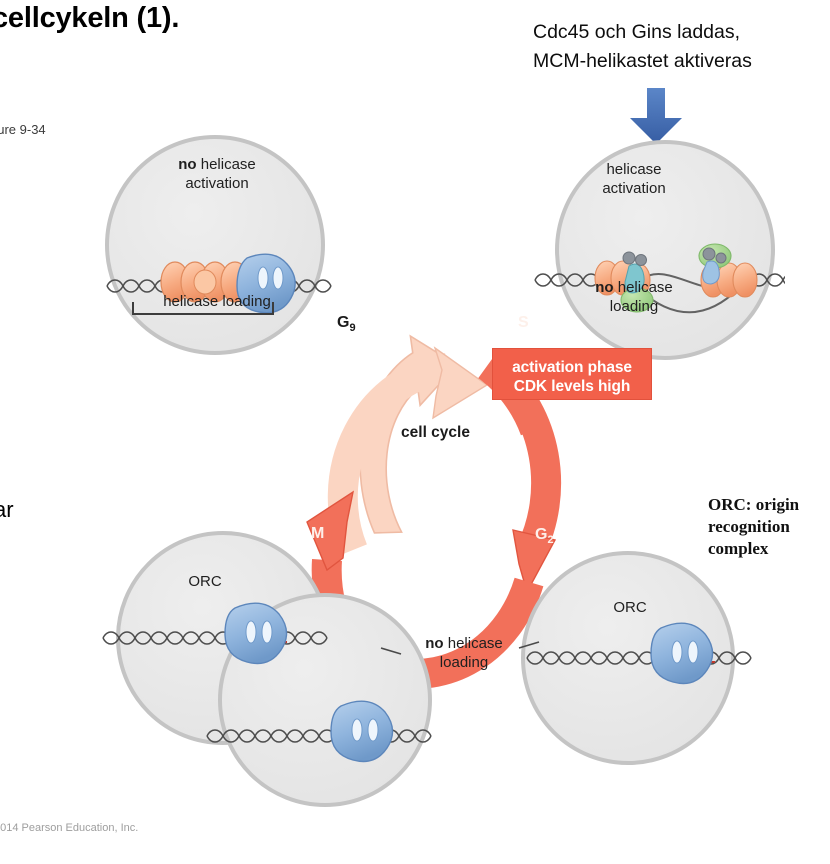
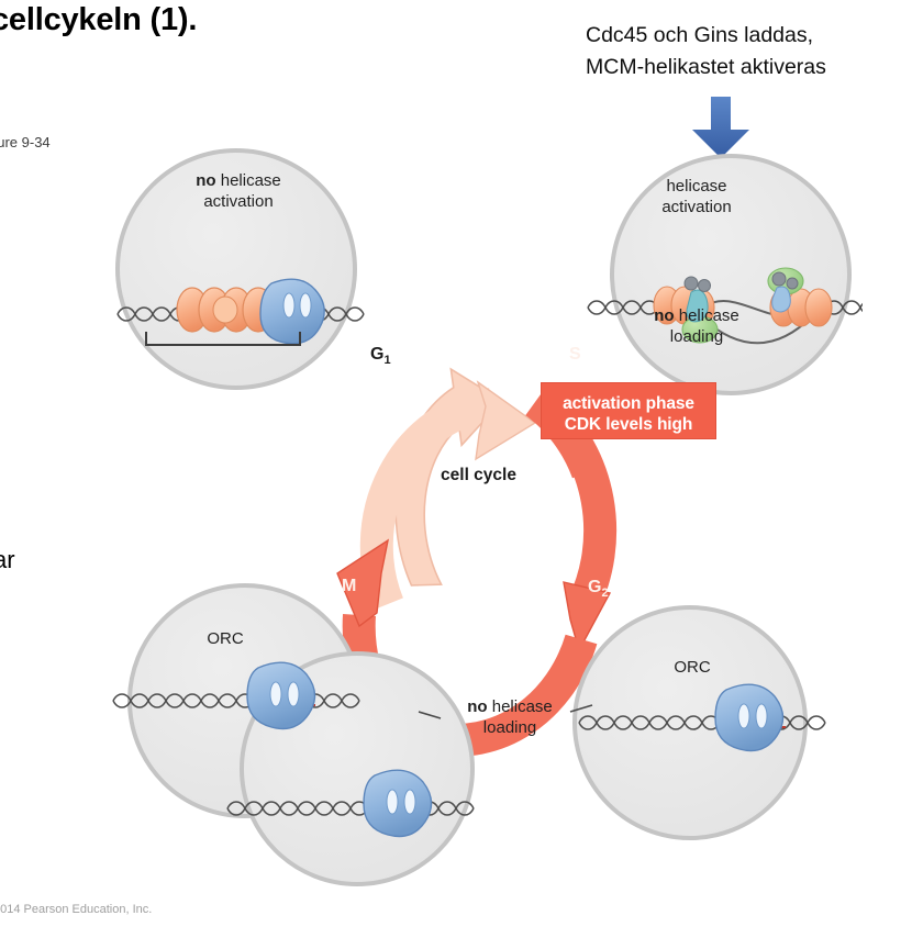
  ellcykeln (1).
  ure 9-34
  ar
  014 Pearson Education, Inc.
  Cdc45 och Gins laddas,
  MCM-helikastet aktiveras
- ORC: origin
- recognition
- complex
- G9
+ G1
  G2
  M
  cell cycle
  activation phase
  CDK levels high
  no helicase
  activation
- helicase loading
  helicase
  activation
  no helicase
  loading
  ORC
  ORC
  no helicase
  loading
